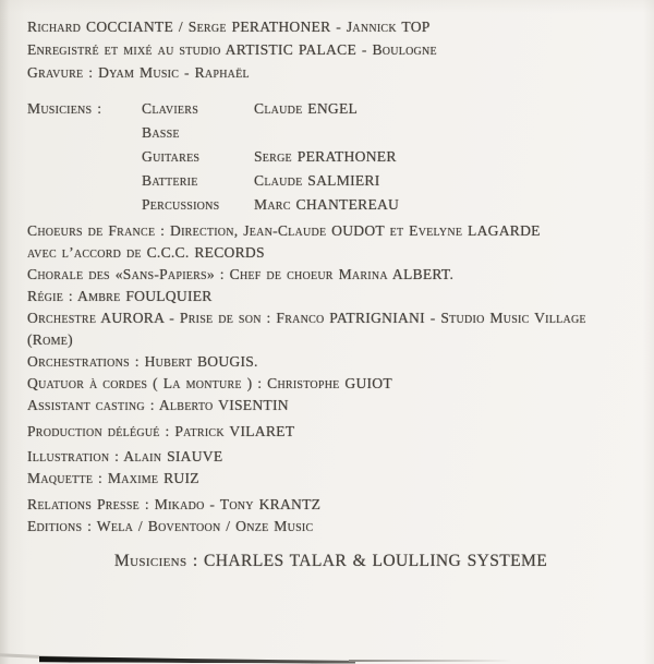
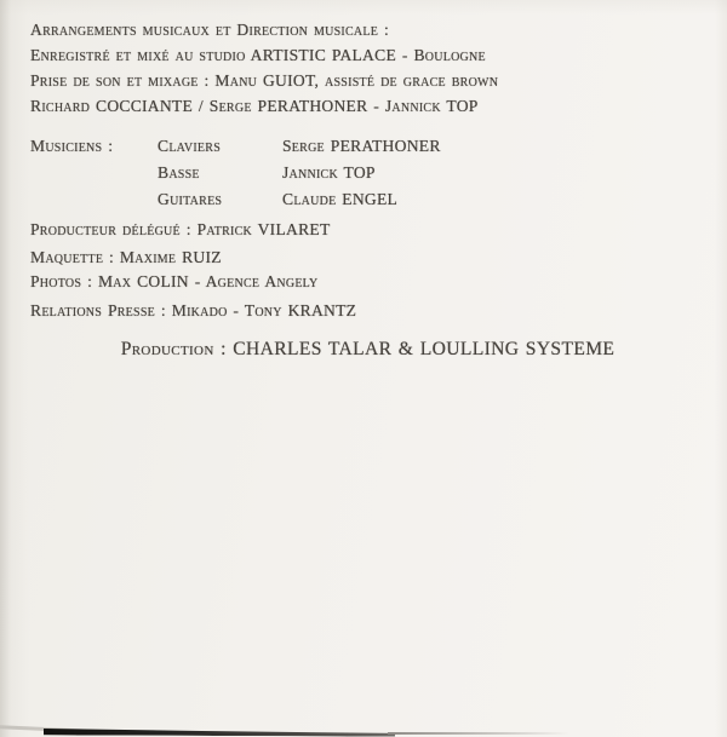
+ Arrangements musicaux et Direction musicale :
- Richard COCCIANTE / Serge PERATHONER - Jannick TOP
+ Enregistré et mixé au studio ARTISTIC PALACE - Boulogne
+ Prise de son et mixage : Manu GUIOT, assisté de grace brown
- Enregistré et mixé au studio ARTISTIC PALACE - Boulogne
+ Richard COCCIANTE / Serge PERATHONER - Jannick TOP
- Gravure : Dyam Music - Raphaël
  Musiciens :
  Claviers
- Claude ENGEL
+ Serge PERATHONER
  Basse
+ Jannick TOP
  Guitares
- Serge PERATHONER
+ Claude ENGEL
- Batterie
- Claude SALMIERI
- Percussions
- Marc CHANTEREAU
- Choeurs de France : Direction, Jean-Claude OUDOT et Evelyne LAGARDE
- avec l’accord de C.C.C. RECORDS
- Chorale des «Sans-Papiers» : Chef de choeur Marina ALBERT.
- Régie : Ambre FOULQUIER
- Orchestre AURORA - Prise de son : Franco PATRIGNIANI - Studio Music Village
- (Rome)
- Orchestrations : Hubert BOUGIS.
- Quatuor à cordes ( La monture ) : Christophe GUIOT
- Assistant casting : Alberto VISENTIN
- Production délégué : Patrick VILARET
+ Producteur délégué : Patrick VILARET
- Illustration : Alain SIAUVE
  Maquette : Maxime RUIZ
+ Photos : Max COLIN - Agence Angely
  Relations Presse : Mikado - Tony KRANTZ
- Editions : Wela / Boventoon / Onze Music
- Musiciens : CHARLES TALAR & LOULLING SYSTEME
+ Production : CHARLES TALAR & LOULLING SYSTEME
